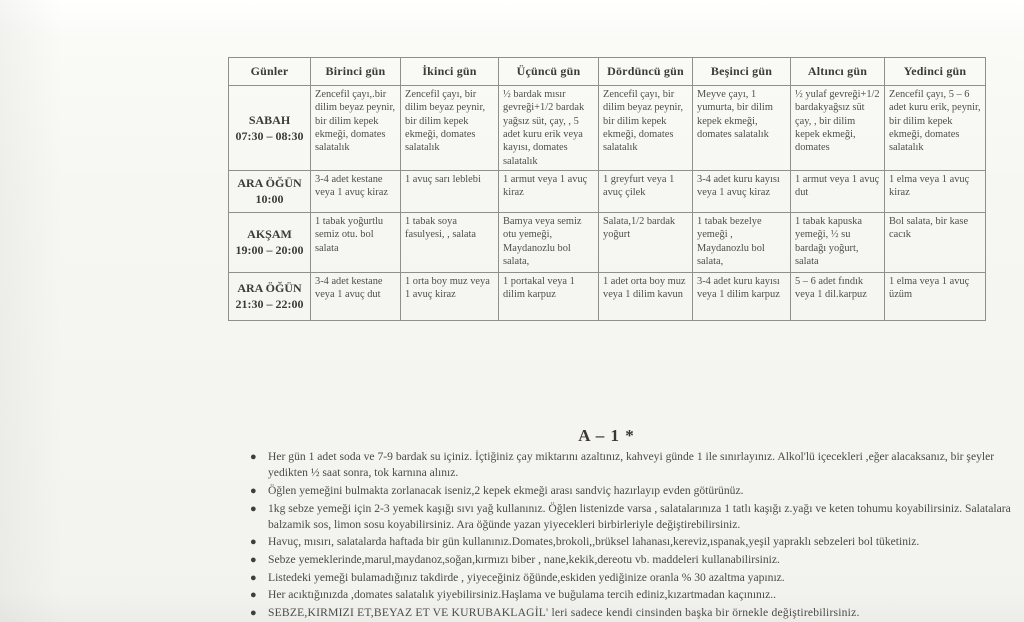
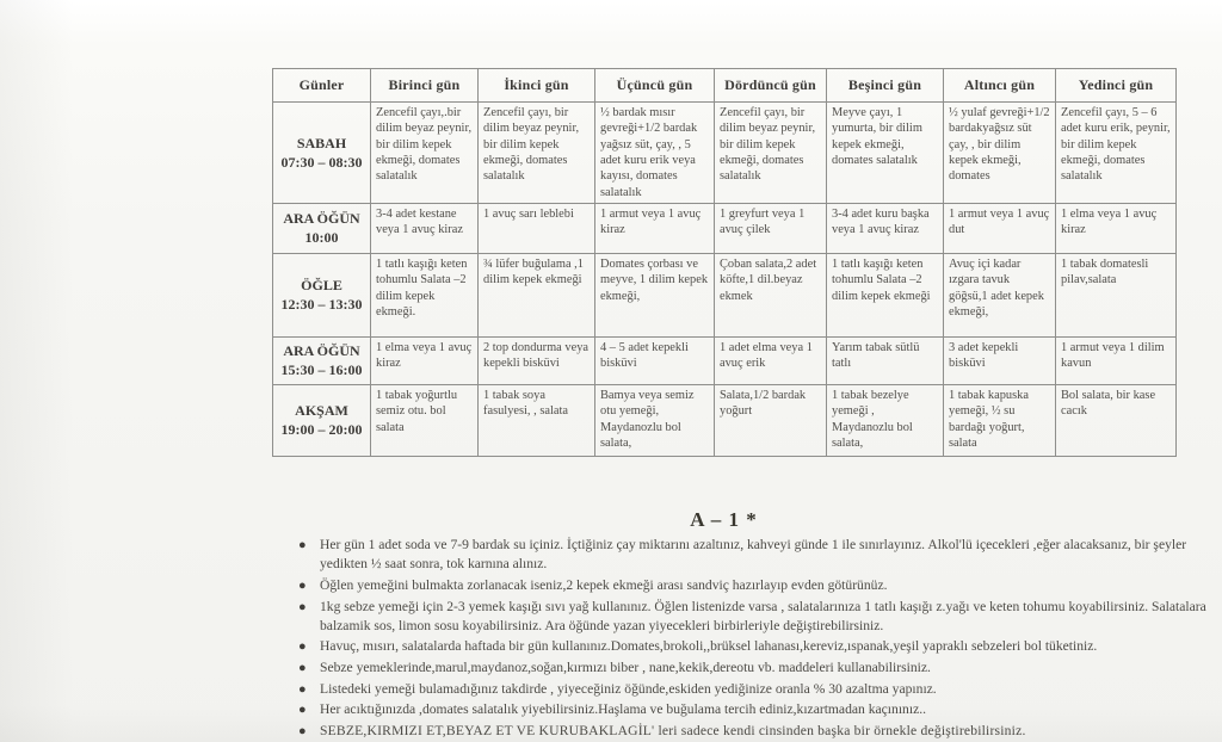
  Günler	Birinci gün	İkinci gün	Üçüncü gün	Dördüncü gün	Beşinci gün	Altıncı gün	Yedinci gün
  SABAH 07:30 – 08:30	Zencefil çayı,.bir dilim beyaz peynir, bir dilim kepek ekmeği, domates salatalık	Zencefil çayı, bir dilim beyaz peynir, bir dilim kepek ekmeği, domates salatalık	½ bardak mısır gevreği+1/2 bardak yağsız süt, çay, , 5 adet kuru erik veya kayısı, domates salatalık	Zencefil çayı, bir dilim beyaz peynir, bir dilim kepek ekmeği, domates salatalık	Meyve çayı, 1 yumurta, bir dilim kepek ekmeği, domates salatalık	½ yulaf gevreği+1/2 bardakyağsız süt çay, , bir dilim kepek ekmeği, domates	Zencefil çayı, 5 – 6 adet kuru erik, peynir, bir dilim kepek ekmeği, domates salatalık
- ARA ÖĞÜN 10:00	3-4 adet kestane veya 1 avuç kiraz	1 avuç sarı leblebi	1 armut veya 1 avuç kiraz	1 greyfurt veya 1 avuç çilek	3-4 adet kuru kayısı veya 1 avuç kiraz	1 armut veya 1 avuç dut	1 elma veya 1 avuç kiraz
+ ARA ÖĞÜN 10:00	3-4 adet kestane veya 1 avuç kiraz	1 avuç sarı leblebi	1 armut veya 1 avuç kiraz	1 greyfurt veya 1 avuç çilek	3-4 adet kuru başka veya 1 avuç kiraz	1 armut veya 1 avuç dut	1 elma veya 1 avuç kiraz
+ ÖĞLE 12:30 – 13:30	1 tatlı kaşığı keten tohumlu Salata –2 dilim kepek ekmeği.	¾ lüfer buğulama ,1 dilim kepek ekmeği	Domates çorbası ve meyve, 1 dilim kepek ekmeği,	Çoban salata,2 adet köfte,1 dil.beyaz ekmek	1 tatlı kaşığı keten tohumlu Salata –2 dilim kepek ekmeği	Avuç içi kadar ızgara tavuk göğsü,1 adet kepek ekmeği,	1 tabak domatesli pilav,salata
+ ARA ÖĞÜN 15:30 – 16:00	1 elma veya 1 avuç kiraz	2 top dondurma veya kepekli bisküvi	4 – 5 adet kepekli bisküvi	1 adet elma veya 1 avuç erik	Yarım tabak sütlü tatlı	3 adet kepekli bisküvi	1 armut veya 1 dilim kavun
  AKŞAM 19:00 – 20:00	1 tabak yoğurtlu semiz otu. bol salata	1 tabak soya fasulyesi, , salata	Bamya veya semiz otu yemeği, Maydanozlu bol salata,	Salata,1/2 bardak yoğurt	1 tabak bezelye yemeği , Maydanozlu bol salata,	1 tabak kapuska yemeği, ½ su bardağı yoğurt, salata	Bol salata, bir kase cacık
- ARA ÖĞÜN 21:30 – 22:00	3-4 adet kestane veya 1 avuç dut	1 orta boy muz veya 1 avuç kiraz	1 portakal veya 1 dilim karpuz	1 adet orta boy muz veya 1 dilim kavun	3-4 adet kuru kayısı veya 1 dilim karpuz	5 – 6 adet fındık veya 1 dil.karpuz	1 elma veya 1 avuç üzüm
  A – 1 *
  ●
  Her gün 1 adet soda ve 7-9 bardak su içiniz. İçtiğiniz çay miktarını azaltınız, kahveyi günde 1 ile sınırlayınız. Alkol'lü içecekleri ,eğer alacaksanız, bir şeyler yedikten ½ saat sonra, tok karnına alınız.
  ●
  Öğlen yemeğini bulmakta zorlanacak iseniz,2 kepek ekmeği arası sandviç hazırlayıp evden götürünüz.
  ●
  1kg sebze yemeği için 2-3 yemek kaşığı sıvı yağ kullanınız. Öğlen listenizde varsa , salatalarınıza 1 tatlı kaşığı z.yağı ve keten tohumu koyabilirsiniz. Salatalara balzamik sos, limon sosu koyabilirsiniz. Ara öğünde yazan yiyecekleri birbirleriyle değiştirebilirsiniz.
  ●
  Havuç, mısırı, salatalarda haftada bir gün kullanınız.Domates,brokoli,,brüksel lahanası,kereviz,ıspanak,yeşil yapraklı sebzeleri bol tüketiniz.
  ●
  Sebze yemeklerinde,marul,maydanoz,soğan,kırmızı biber , nane,kekik,dereotu vb. maddeleri kullanabilirsiniz.
  ●
  Listedeki yemeği bulamadığınız takdirde , yiyeceğiniz öğünde,eskiden yediğinize oranla % 30 azaltma yapınız.
  ●
  Her acıktığınızda ,domates salatalık yiyebilirsiniz.Haşlama ve buğulama tercih ediniz,kızartmadan kaçınınız..
  ●
  SEBZE,KIRMIZI ET,BEYAZ ET VE KURUBAKLAGİL' leri sadece kendi cinsinden başka bir örnekle değiştirebilirsiniz.
